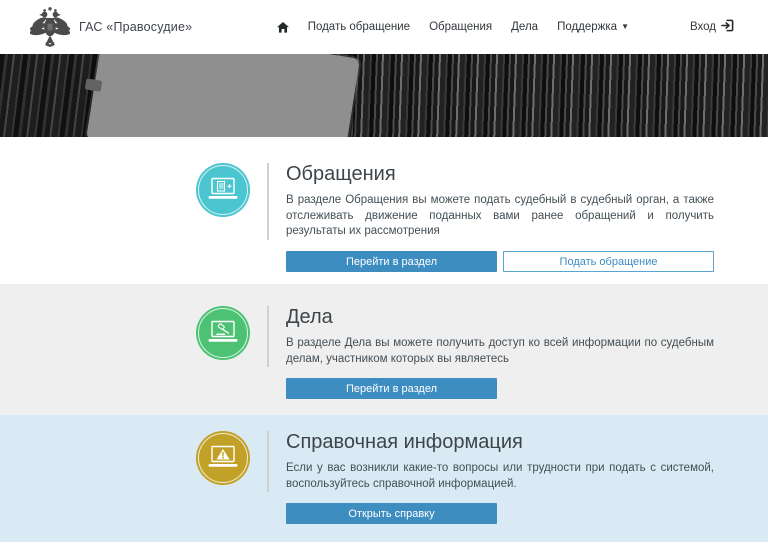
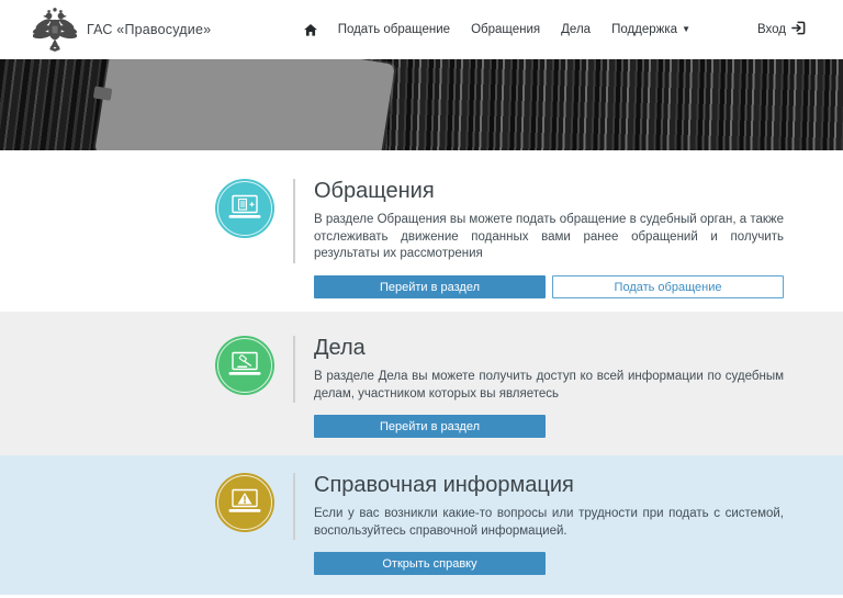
  ГАС «Правосудие»
  Подать обращение
  Обращения
  Дела
  Поддержка
  ▼
  Вход
  Обращения
- В разделе Обращения вы можете подать судебный в судебный орган, а также отслеживать движение поданных вами ранее обращений и получить результаты их рассмотрения
+ В разделе Обращения вы можете подать обращение в судебный орган, а также отслеживать движение поданных вами ранее обращений и получить результаты их рассмотрения
  Перейти в раздел
  Подать обращение
  Дела
  В разделе Дела вы можете получить доступ ко всей информации по судебным делам, участником которых вы являетесь
  Перейти в раздел
  Справочная информация
  Если у вас возникли какие-то вопросы или трудности при подать с системой, воспользуйтесь справочной информацией.
  Открыть справку
